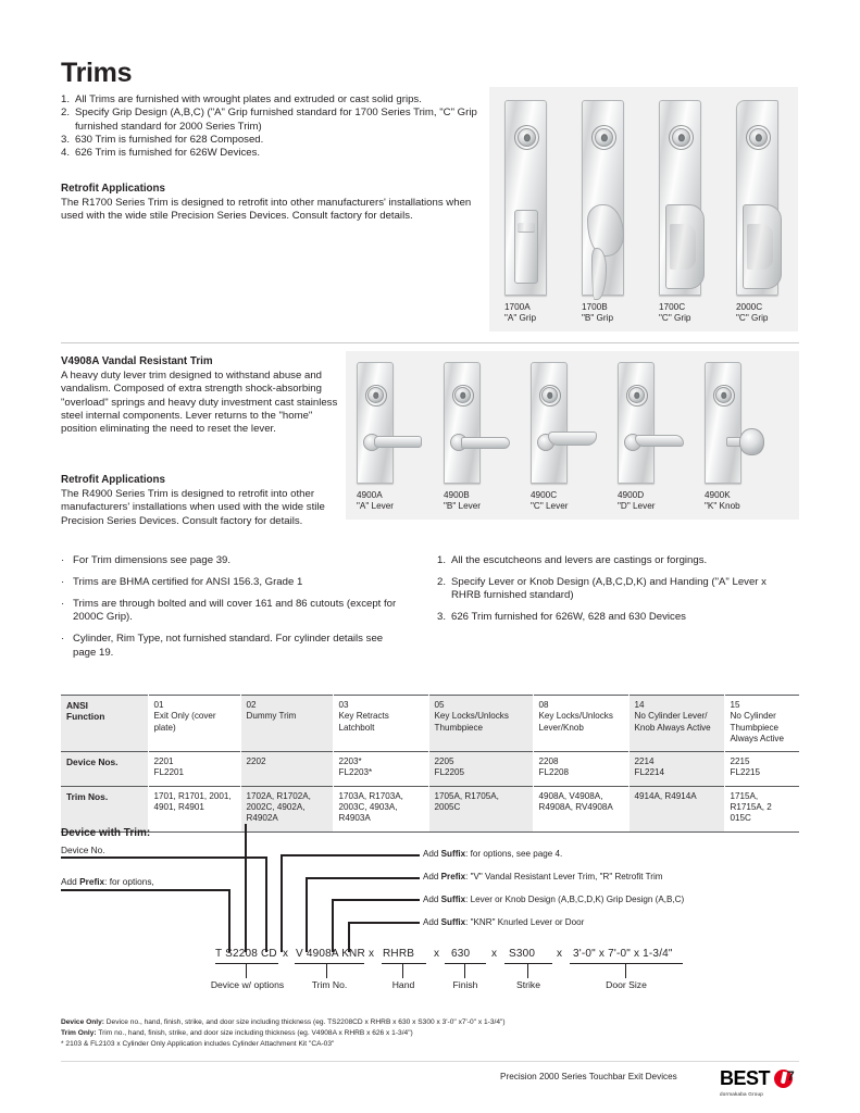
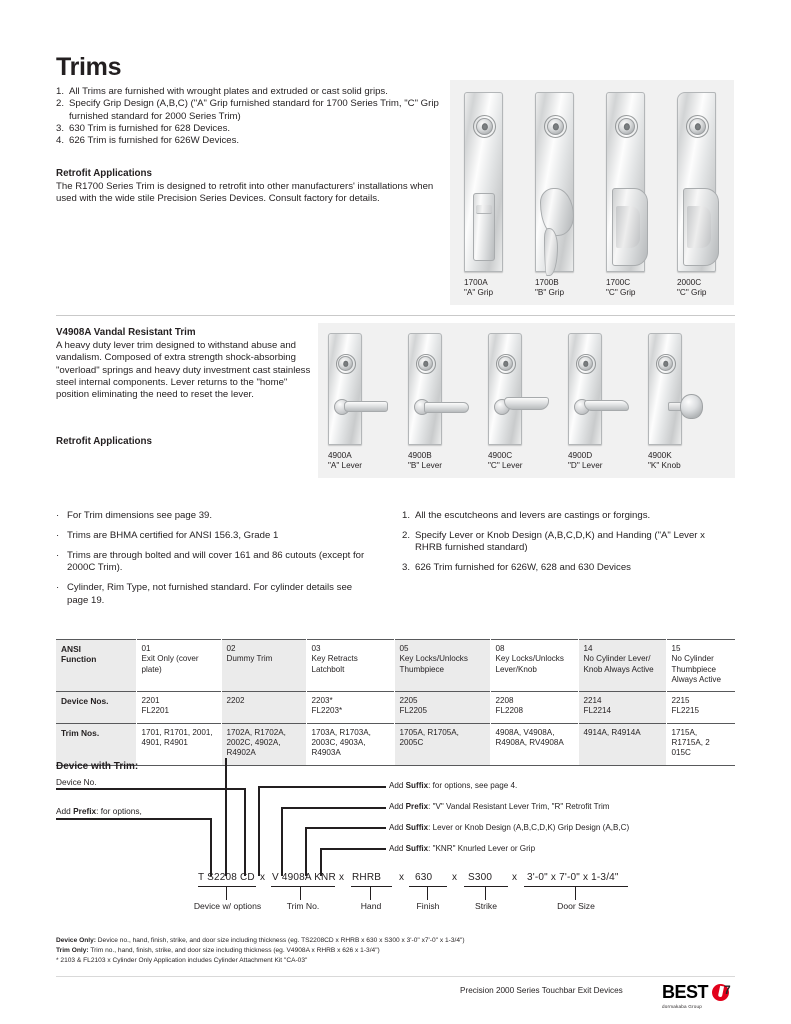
  Trims
  1.
  All Trims are furnished with wrought plates and extruded or cast solid grips.
  2.
  Specify Grip Design (A,B,C) ("A" Grip furnished standard for 1700 Series Trim, "C" Grip furnished standard for 2000 Series Trim)
  3.
- 630 Trim is furnished for 628 Composed.
+ 630 Trim is furnished for 628 Devices.
  4.
  626 Trim is furnished for 626W Devices.
  Retrofit Applications
  The R1700 Series Trim is designed to retrofit into other manufacturers' installations when used with the wide stile Precision Series Devices. Consult factory for details.
  1700A
  "A" Grip
  1700B
  "B" Grip
  1700C
  "C" Grip
  2000C
  "C" Grip
  V4908A Vandal Resistant Trim
  A heavy duty lever trim designed to withstand abuse and vandalism. Composed of extra strength shock-absorbing "overload" springs and heavy duty investment cast stainless steel internal components. Lever returns to the "home" position eliminating the need to reset the lever.
  Retrofit Applications
- The R4900 Series Trim is designed to retrofit into other manufacturers' installations when used with the wide stile Precision Series Devices. Consult factory for details.
  4900A
  "A" Lever
  4900B
  "B" Lever
  4900C
  "C" Lever
  4900D
  "D" Lever
  4900K
  "K" Knob
  ·
  For Trim dimensions see page 39.
  ·
  Trims are BHMA certified for ANSI 156.3, Grade 1
  ·
- Trims are through bolted and will cover 161 and 86 cutouts (except for 2000C Grip).
+ Trims are through bolted and will cover 161 and 86 cutouts (except for 2000C Trim).
  ·
  Cylinder, Rim Type, not furnished standard. For cylinder details see page 19.
  1.
  All the escutcheons and levers are castings or forgings.
  2.
  Specify Lever or Knob Design (A,B,C,D,K) and Handing ("A" Lever x RHRB furnished standard)
  3.
  626 Trim furnished for 626W, 628 and 630 Devices
  ANSI Function	01 Exit Only (cover plate)	02 Dummy Trim	03 Key Retracts Latchbolt	05 Key Locks/Unlocks Thumbpiece	08 Key Locks/Unlocks Lever/Knob	14 No Cylinder Lever/ Knob Always Active	15 No Cylinder Thumbpiece Always Active
  Device Nos.	2201 FL2201	2202	2203* FL2203*	2205 FL2205	2208 FL2208	2214 FL2214	2215 FL2215
  Trim Nos.	1701, R1701, 2001, 4901, R4901	1702A, R1702A, 2002C, 4902A, R4902A	1703A, R1703A, 2003C, 4903A, R4903A	1705A, R1705A, 2005C	4908A, V4908A, R4908A, RV4908A	4914A, R4914A	1715A, R1715A, 2 015C
  Device with Trim:
  Device No.
  Add Prefix: for options,
  Add Suffix: for options, see page 4.
  Add Prefix: "V" Vandal Resistant Lever Trim, "R" Retrofit Trim
  Add Suffix: Lever or Knob Design (A,B,C,D,K) Grip Design (A,B,C)
- Add Suffix: "KNR" Knurled Lever or Door
+ Add Suffix: "KNR" Knurled Lever or Grip
  T S2208 CD
  x
  V 4908A KNR
  x
  RHRB
  x
  630
  x
  S300
  x
  3'-0" x 7'-0" x 1-3/4"
  Device w/ options
  Trim No.
  Hand
  Finish
  Strike
  Door Size
  Precision 2000 Series Touchbar Exit Devices
  BEST
  7
